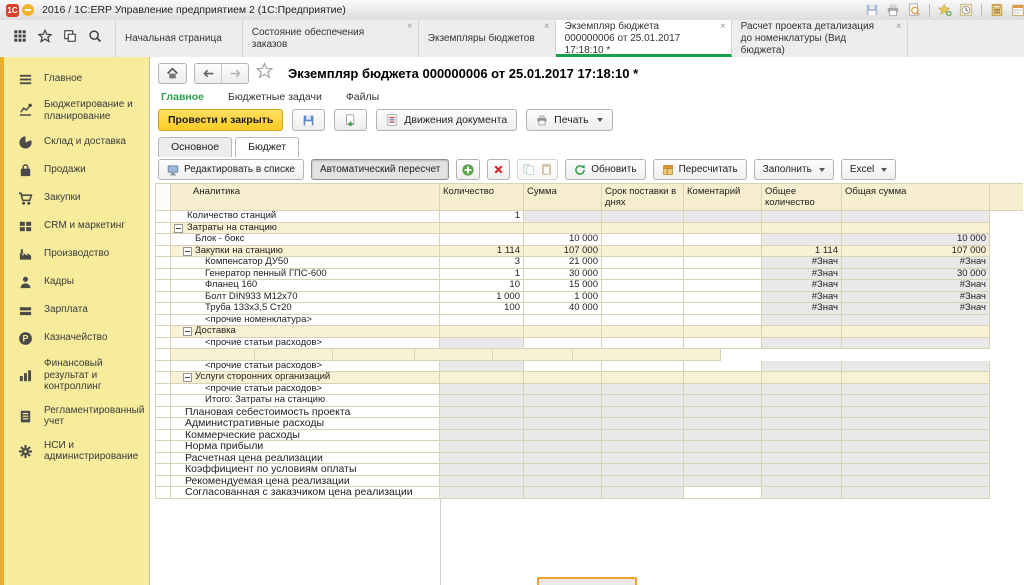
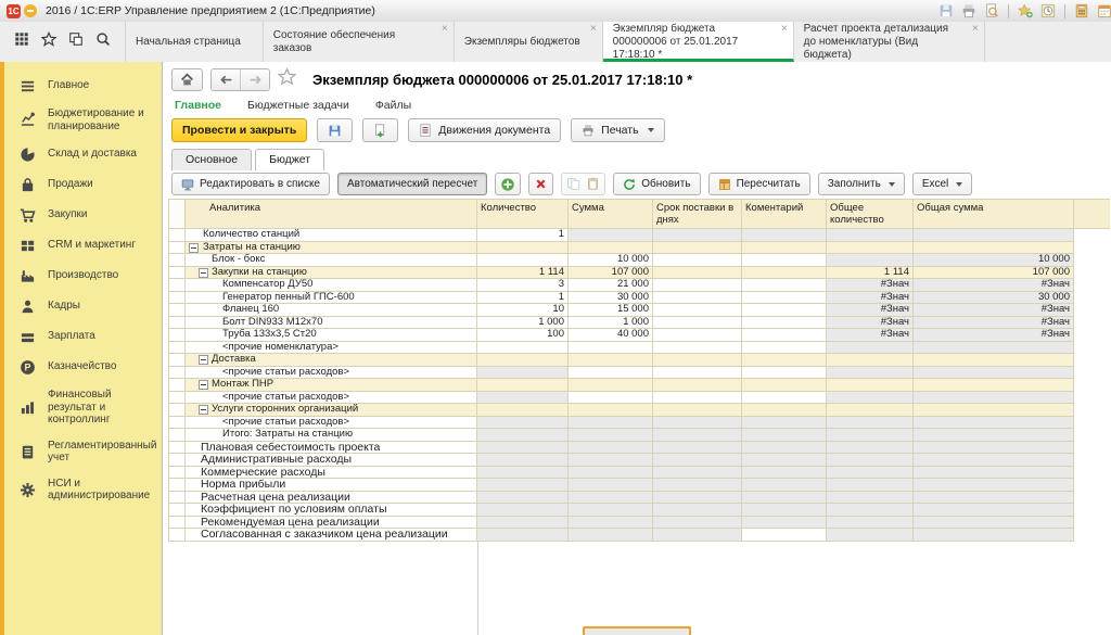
  1С
  2016 / 1С:ERP Управление предприятием 2 (1С:Предприятие)
  Начальная страница
  Состояние обеспечения заказов
  ×
  Экземпляры бюджетов
  ×
  Экземпляр бюджета 000000006 от 25.01.2017 17:18:10 *
  ×
  Расчет проекта детализация до номенклатуры (Вид бюджета)
  ×
  Главное
  Бюджетирование и планирование
  Склад и доставка
  Продажи
  Закупки
  CRM и маркетинг
  Производство
  Кадры
  Зарплата
  P
  Казначейство
  Финансовый результат и контроллинг
  Регламентированный учет
  НСИ и администрирование
  Экземпляр бюджета 000000006 от 25.01.2017 17:18:10 *
  Главное
  Бюджетные задачи
  Файлы
  Провести и закрыть
  Движения документа
  Печать
  Основное
  Бюджет
  Редактировать в списке
  Автоматический пересчет
  Обновить
  Пересчитать
  Заполнить
  Excel
  Аналитика
  Количество
  Сумма
  Срок поставки в днях
  Коментарий
  Общее количество
  Общая сумма
  Количество станций
  1
  Затраты на станцию
  Блок - бокс
  10 000
  10 000
  Закупки на станцию
  1 114
  107 000
  1 114
  107 000
  Компенсатор ДУ50
  3
  21 000
  #Знач
  #Знач
  Генератор пенный ГПС-600
  1
  30 000
  #Знач
  30 000
  Фланец 160
  10
  15 000
  #Знач
  #Знач
  Болт DIN933 М12х70
  1 000
  1 000
  #Знач
  #Знач
  Труба 133х3,5 Ст20
  100
  40 000
  #Знач
  #Знач
  <прочие номенклатура>
  Доставка
  <прочие статьи расходов>
+ Монтаж ПНР
  <прочие статьи расходов>
  Услуги сторонних организаций
  <прочие статьи расходов>
  Итого: Затраты на станцию
  Плановая себестоимость проекта
  Административные расходы
  Коммерческие расходы
  Норма прибыли
  Расчетная цена реализации
  Коэффициент по условиям оплаты
  Рекомендуемая цена реализации
  Согласованная с заказчиком цена реализации
